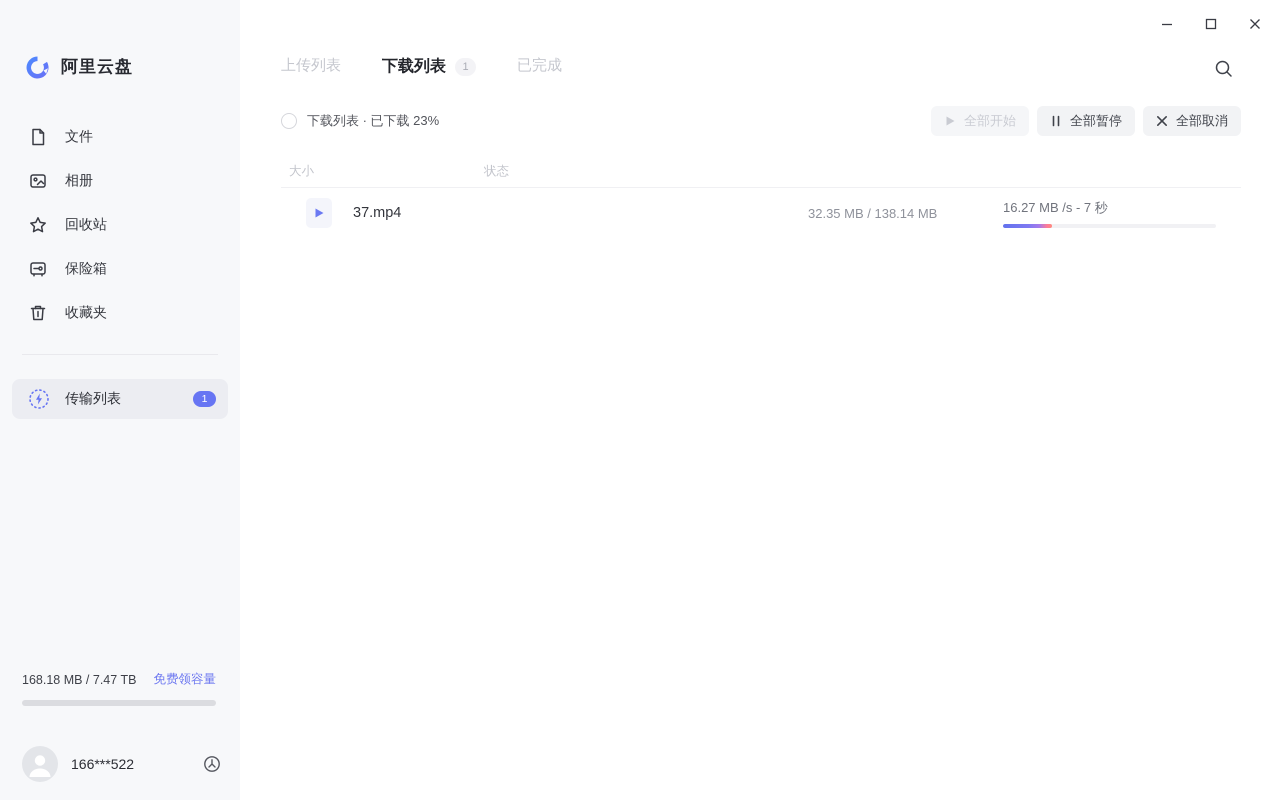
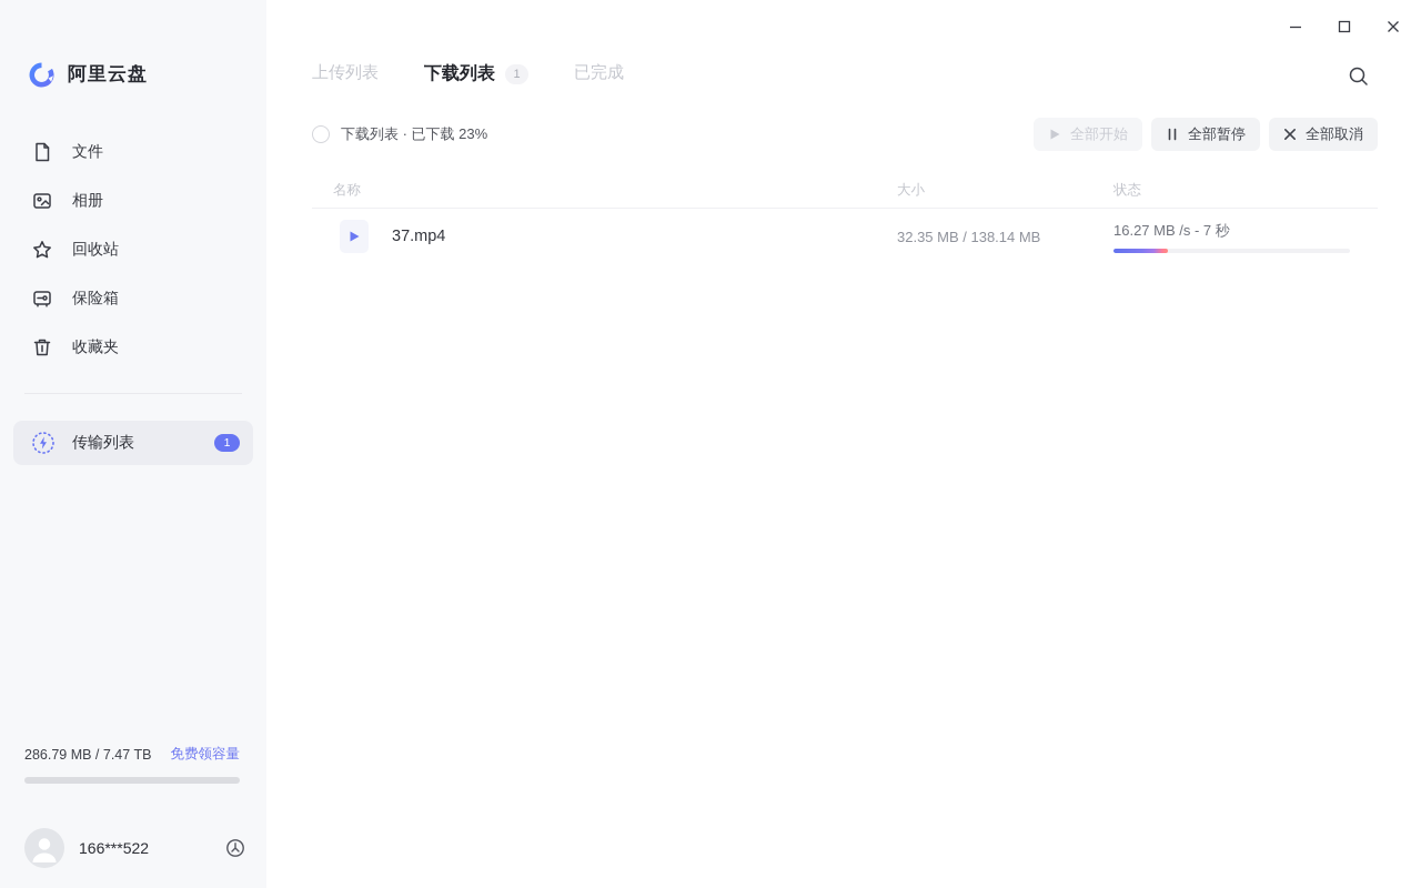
  阿里云盘
  文件
  相册
  回收站
  保险箱
  收藏夹
  传输列表
  1
- 168.18 MB / 7.47 TB
+ 286.79 MB / 7.47 TB
  免费领容量
  166***522
  上传列表
  下载列表
  1
  已完成
  下载列表 · 已下载 23%
  全部开始
  全部暂停
  全部取消
+ 名称
  大小
  状态
  37.mp4
  32.35 MB / 138.14 MB
  16.27 MB /s - 7 秒
